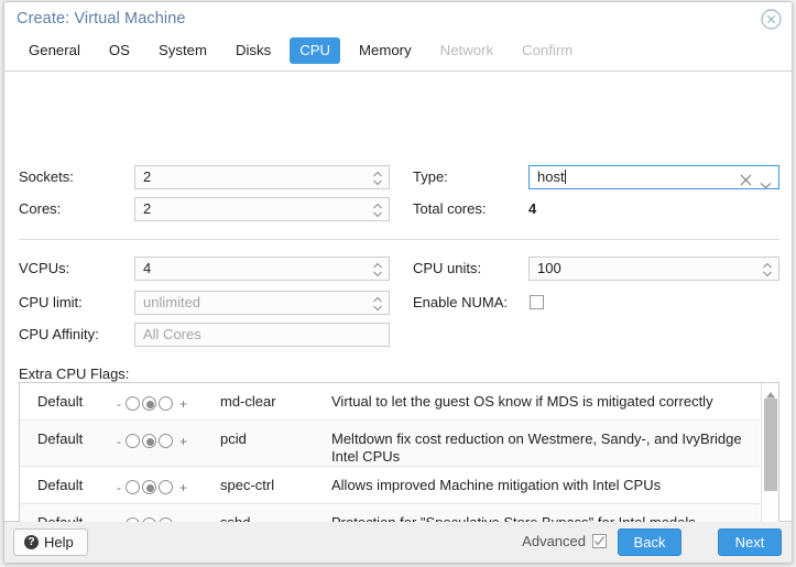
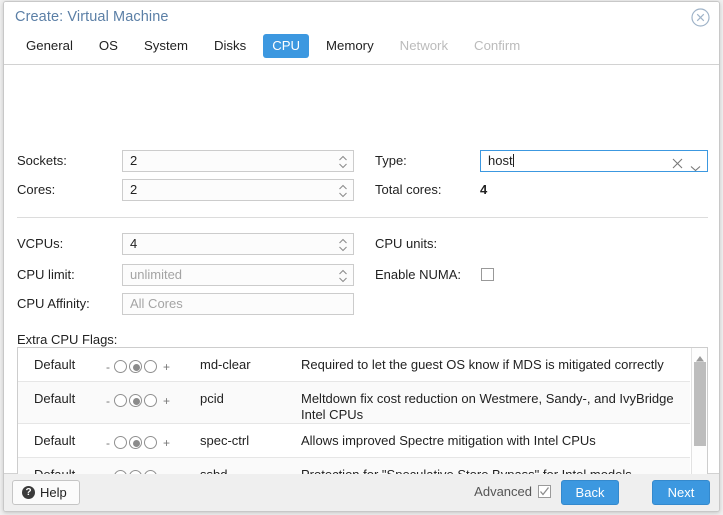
  Create: Virtual Machine
  General OS System Disks CPU Memory Network Confirm
  Sockets:
  2
  Cores:
  2
  Type:
  host
  Total cores:
  4
  VCPUs:
  4
  CPU limit:
  unlimited
  CPU Affinity:
  All Cores
  CPU units:
- 100
  Enable NUMA:
  Extra CPU Flags:
  Default
  -
  +
  md-clear
- Virtual to let the guest OS know if MDS is mitigated correctly
+ Required to let the guest OS know if MDS is mitigated correctly
  Default
  -
  +
  pcid
  Meltdown fix cost reduction on Westmere, Sandy-, and IvyBridge Intel CPUs
  Default
  -
  +
  spec-ctrl
- Allows improved Machine mitigation with Intel CPUs
+ Allows improved Spectre mitigation with Intel CPUs
  ? Help
  Advanced
  Back
  Next
